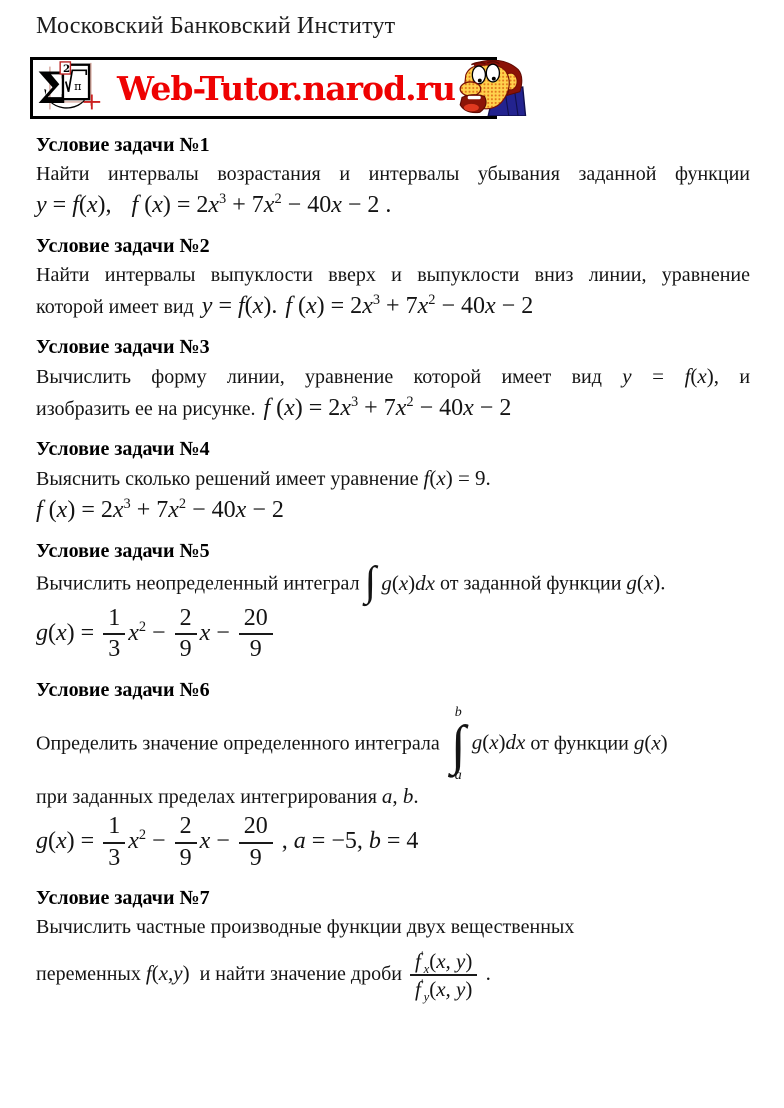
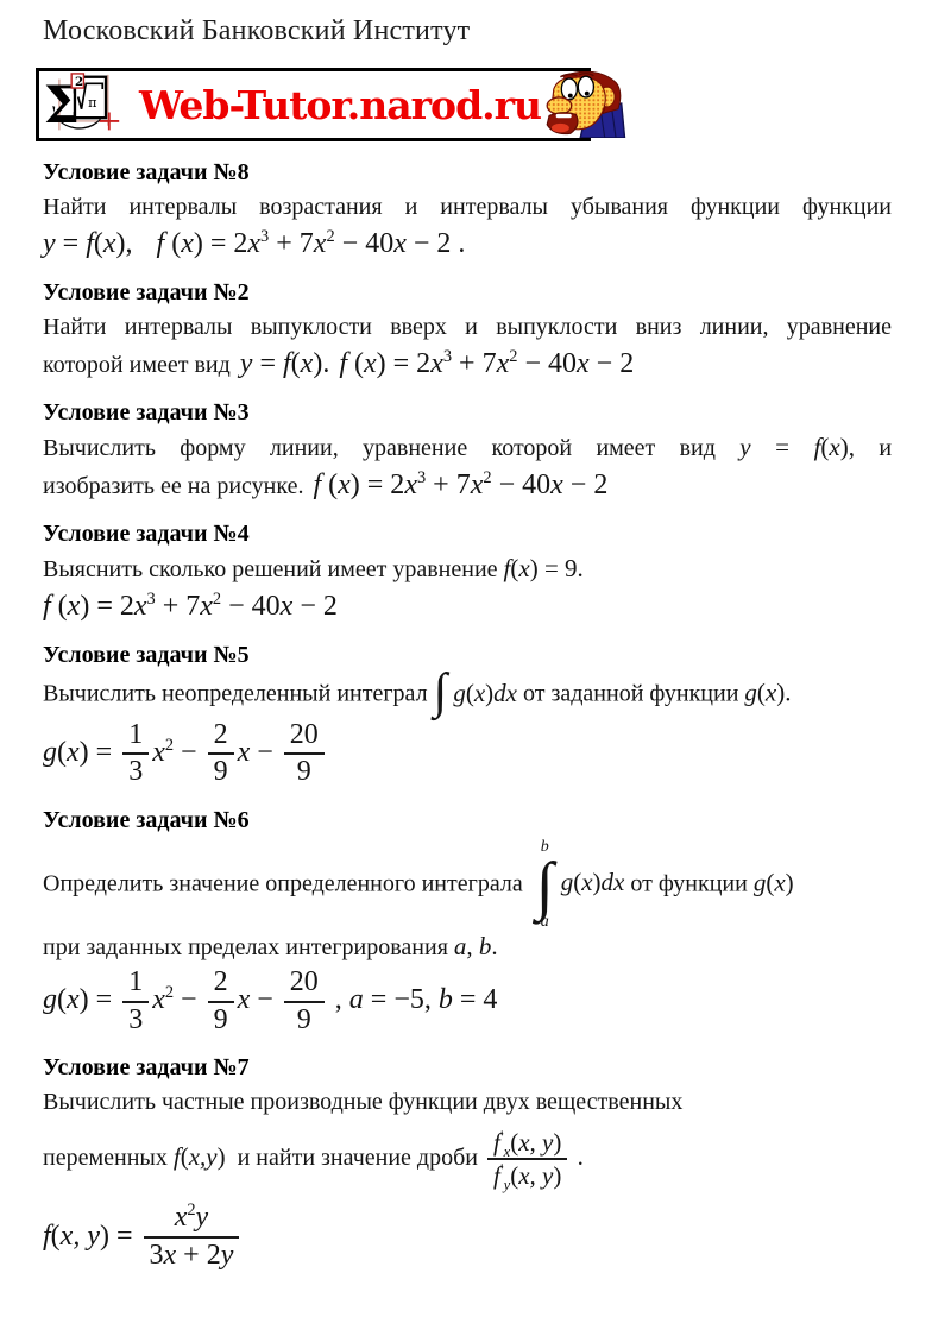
  Московский Банковский Институт
  Σ
  2
  π
  Web-Tutor.narod.ru
- Условие задачи №1
+ Условие задачи №8
- Найти интервалы возрастания и интервалы убывания заданной функции
+ Найти интервалы возрастания и интервалы убывания функции функции
  y = f(x), f (x) = 2x3 + 7x2 − 40x − 2 .
  Условие задачи №2
  Найти интервалы выпуклости вверх и выпуклости вниз линии, уравнение
  которой имеет вид y = f(x). f (x) = 2x3 + 7x2 − 40x − 2
  Условие задачи №3
  Вычислить форму линии, уравнение которой имеет вид y = f(x), и
  изобразить ее на рисунке. f (x) = 2x3 + 7x2 − 40x − 2
  Условие задачи №4
  Выяснить сколько решений имеет уравнение f(x) = 9.
  f (x) = 2x3 + 7x2 − 40x − 2
  Условие задачи №5
  Вычислить неопределенный интеграл ∫ g(x)dx от заданной функции g(x).
  g(x) =
  1
  3
  x2 −
  2
  9
  x −
  20
  9
  Условие задачи №6
  Определить значение определенного интеграла
  b
  ∫
  a
  g(x)dx от функции g(x)
  при заданных пределах интегрирования a, b.
  g(x) =
  1
  3
  x2 −
  2
  9
  x −
  20
  9
  , a = −5, b = 4
  Условие задачи №7
  Вычислить частные производные функции двух вещественных
  переменных f(x,y) и найти значение дроби
  f′x(x, y)
  f′y(x, y)
  .
+ f(x, y) =
+ x2y
+ 3x + 2y
